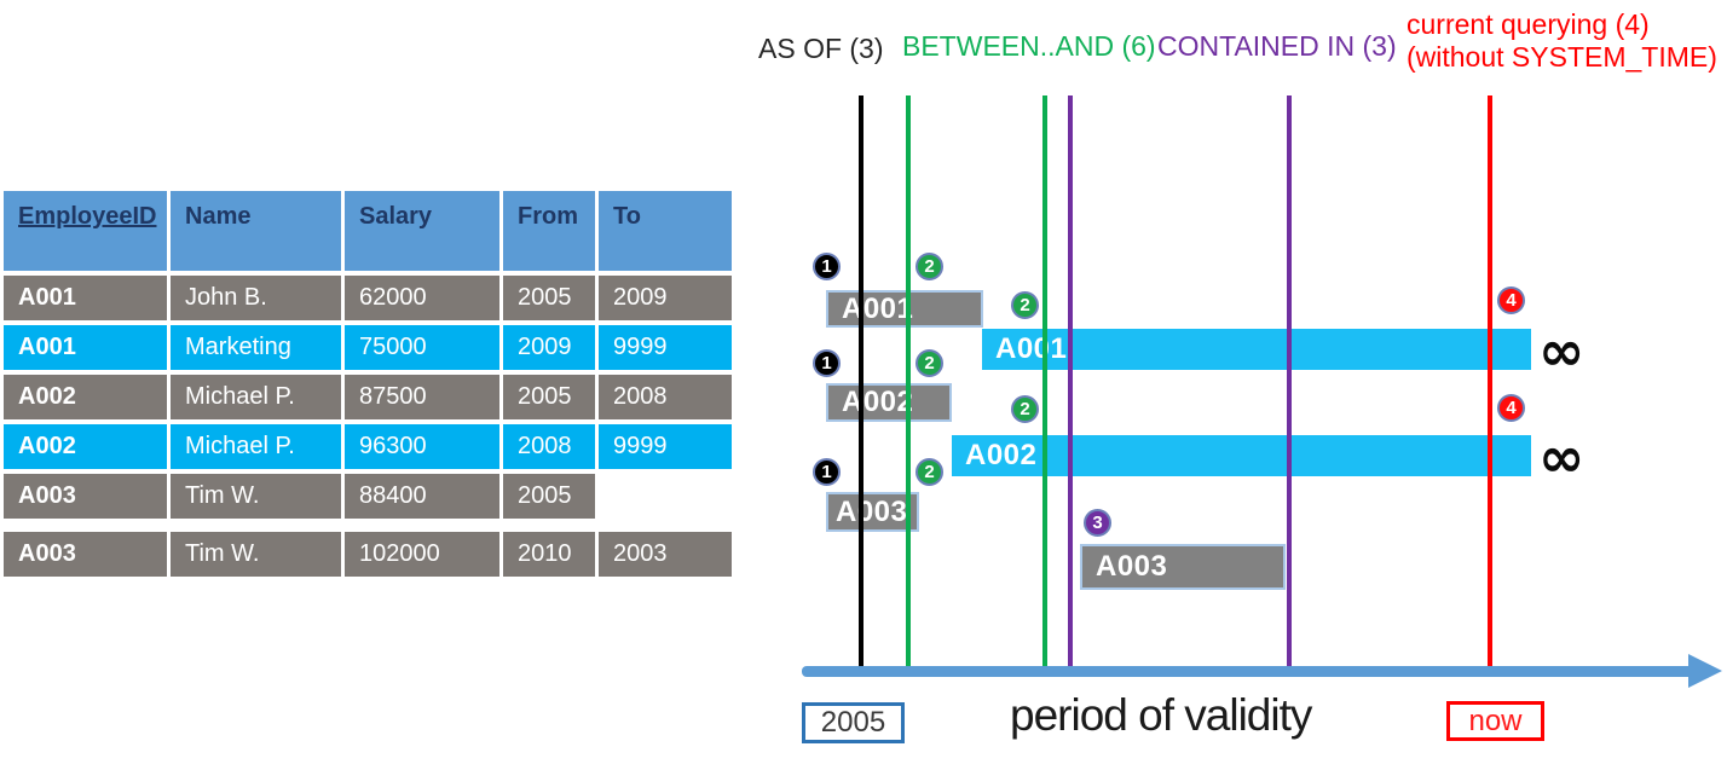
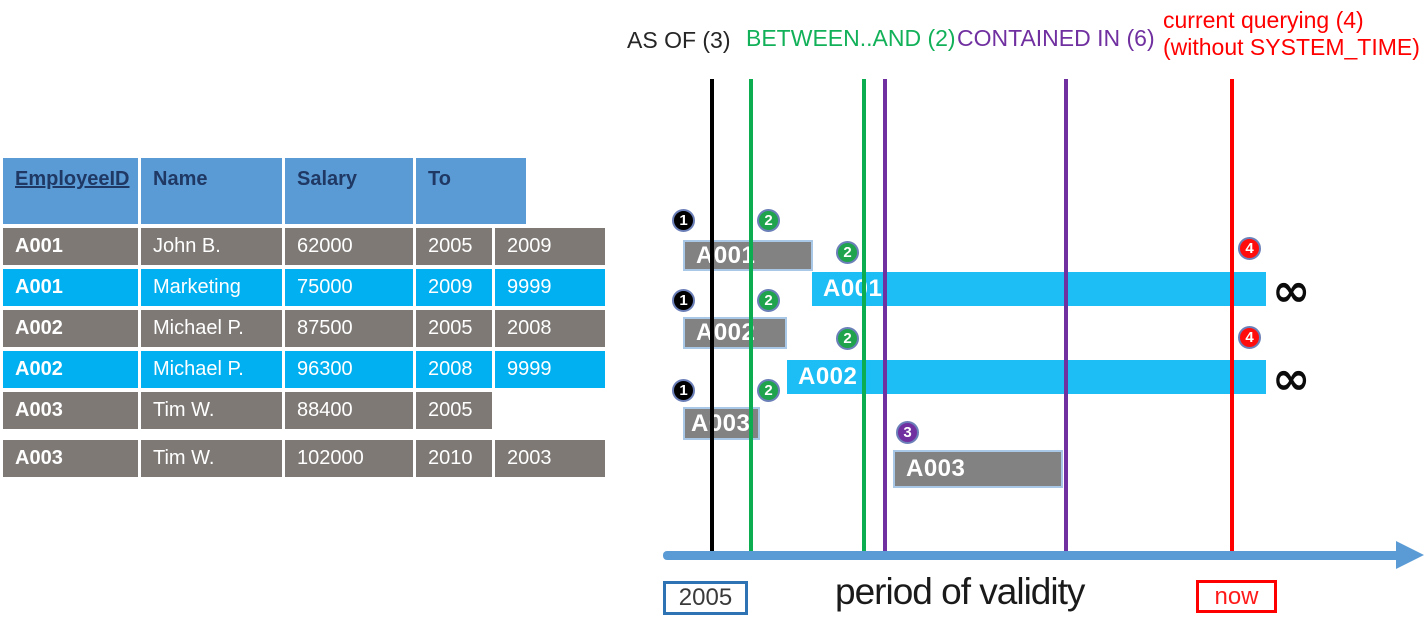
  EmployeeID
  Name
  Salary
- From
  To
  A001
  John B.
  62000
  2005
  2009
  A001
  Marketing
  75000
  2009
  9999
  A002
  Michael P.
  87500
  2005
  2008
  A002
  Michael P.
  96300
  2008
  9999
  A003
  Tim W.
  88400
  2005
  A003
  Tim W.
  102000
  2010
  2003
  AS OF (3)
- BETWEEN..AND (6)
+ BETWEEN..AND (2)
- CONTAINED IN (3)
+ CONTAINED IN (6)
  current querying (4)
  (without SYSTEM_TIME)
  A00
  A01
  A00
  A002
  A003
  A003
  1
  2
  2
  1
  2
  2
  1
  2
  3
  4
  4
  ∞
  ∞
  2005
  period of validity
  now
